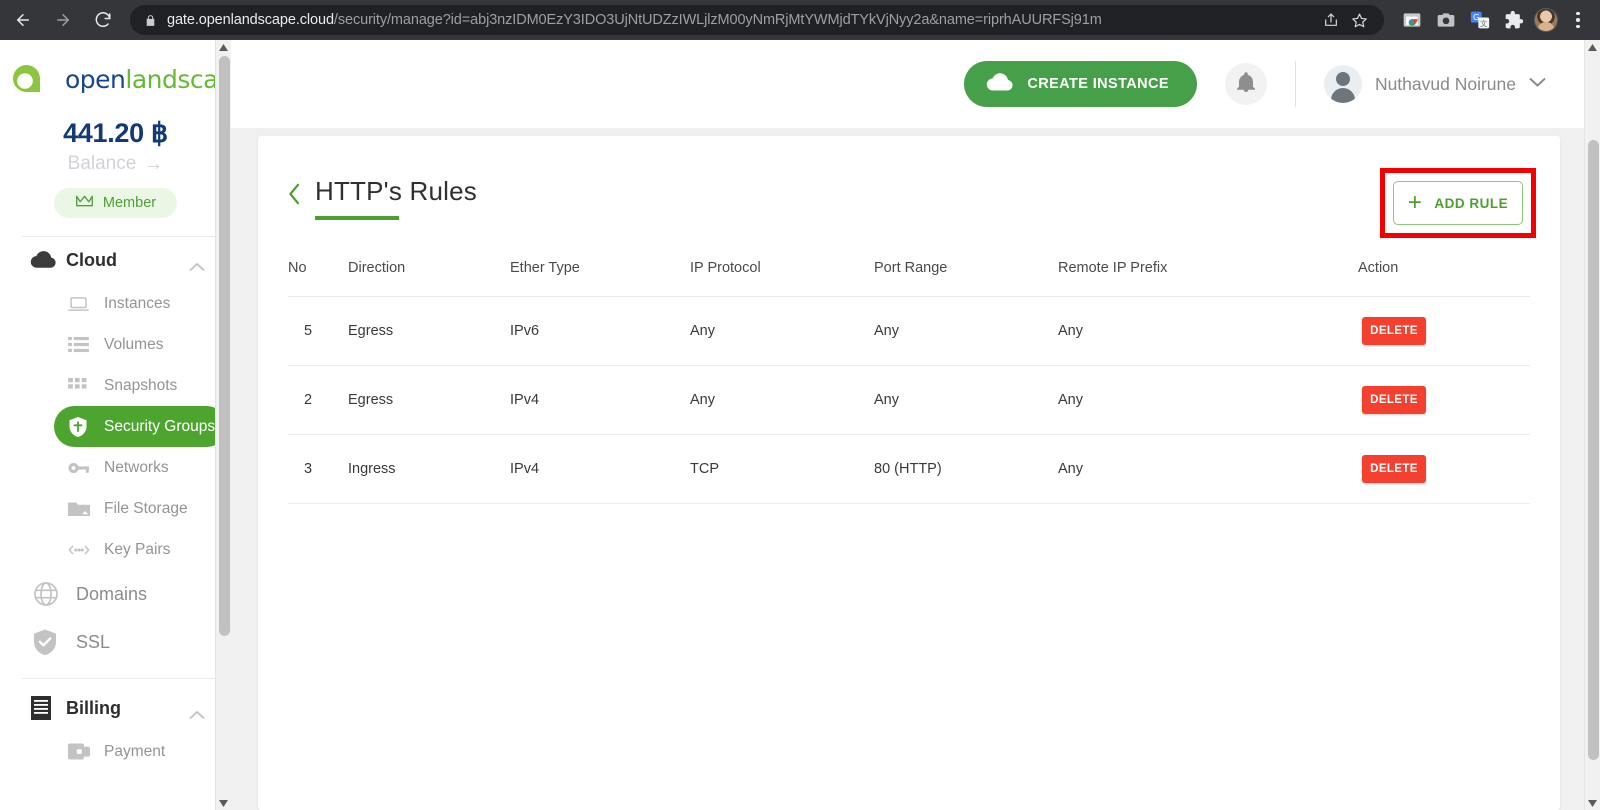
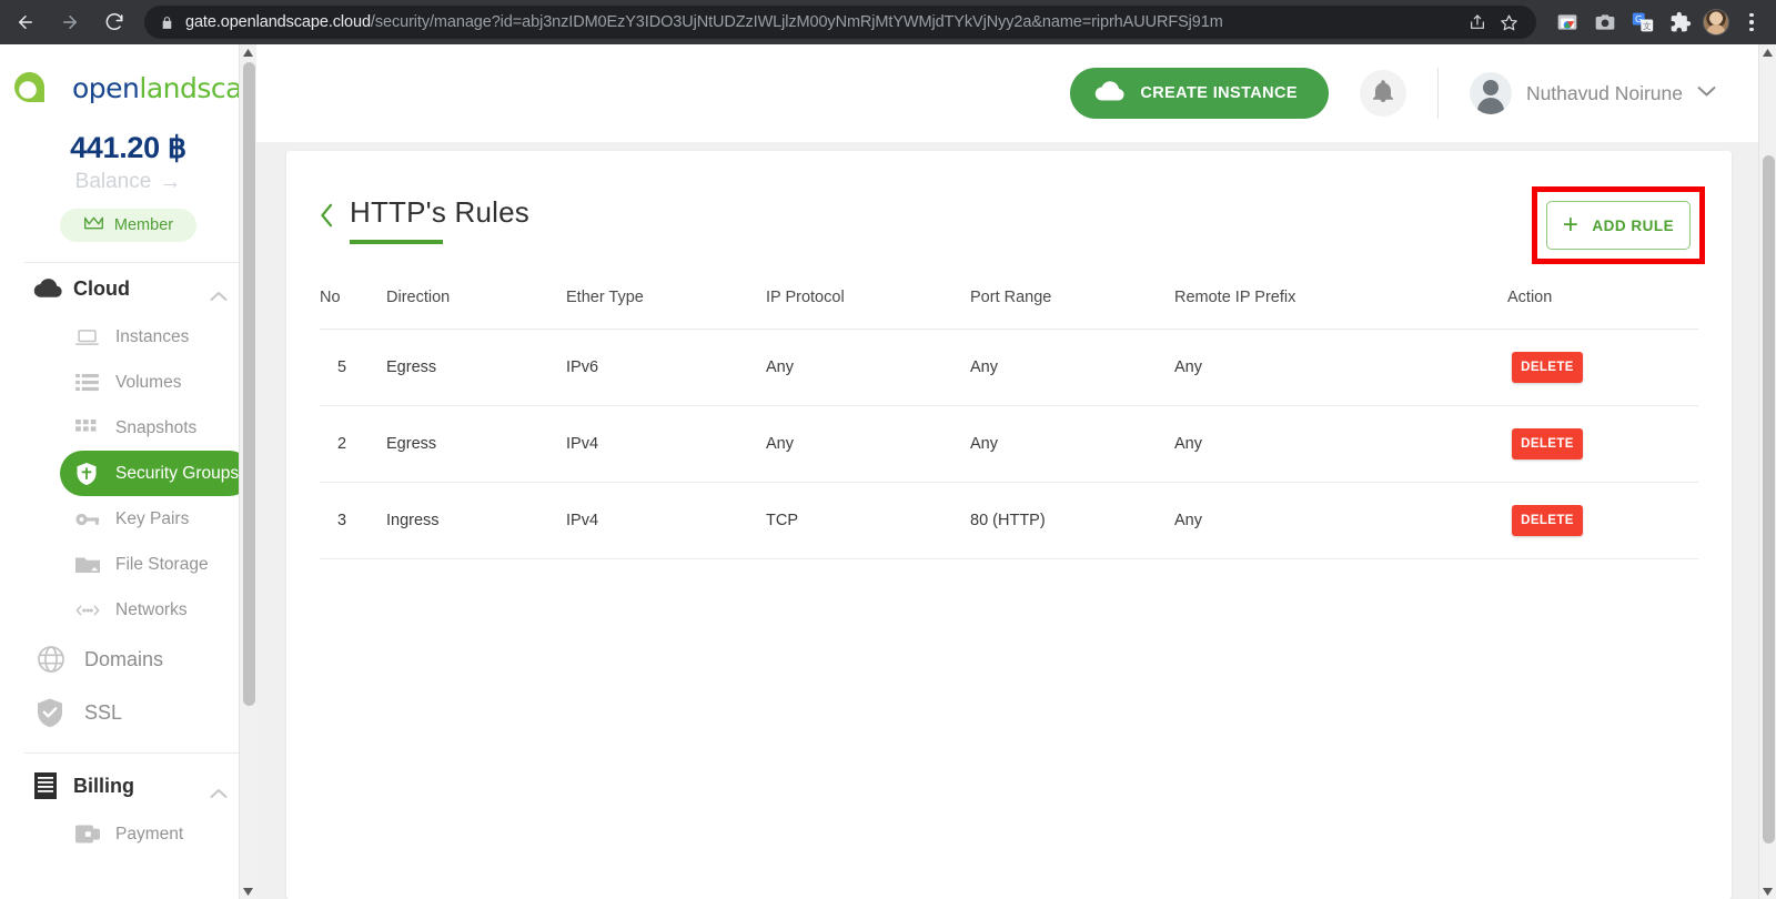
  gate.openlandscape.cloud/security/manage?id=abj3nzIDM0EzY3IDO3UjNtUDZzIWLjlzM00yNmRjMtYWMjdTYkVjNyy2a&name=riprhAUURFSj91m
  G
  文
  openlandsca
  441.20 ฿
  Balance
  →
  Member
  Cloud
  Instances
  Volumes
  Snapshots
  Security Groups
- Networks
+ Key Pairs
  File Storage
- Key Pairs
+ Networks
  Domains
  SSL
  Billing
  Payment
  CREATE INSTANCE
  Nuthavud Noirune
  HTTP's Rules
  +
  ADD RULE
  No	Direction	Ether Type	IP Protocol	Port Range	Remote IP Prefix	Action
  5	Egress	IPv6	Any	Any	Any	DELETE
  2	Egress	IPv4	Any	Any	Any	DELETE
  3	Ingress	IPv4	TCP	80 (HTTP)	Any	DELETE
